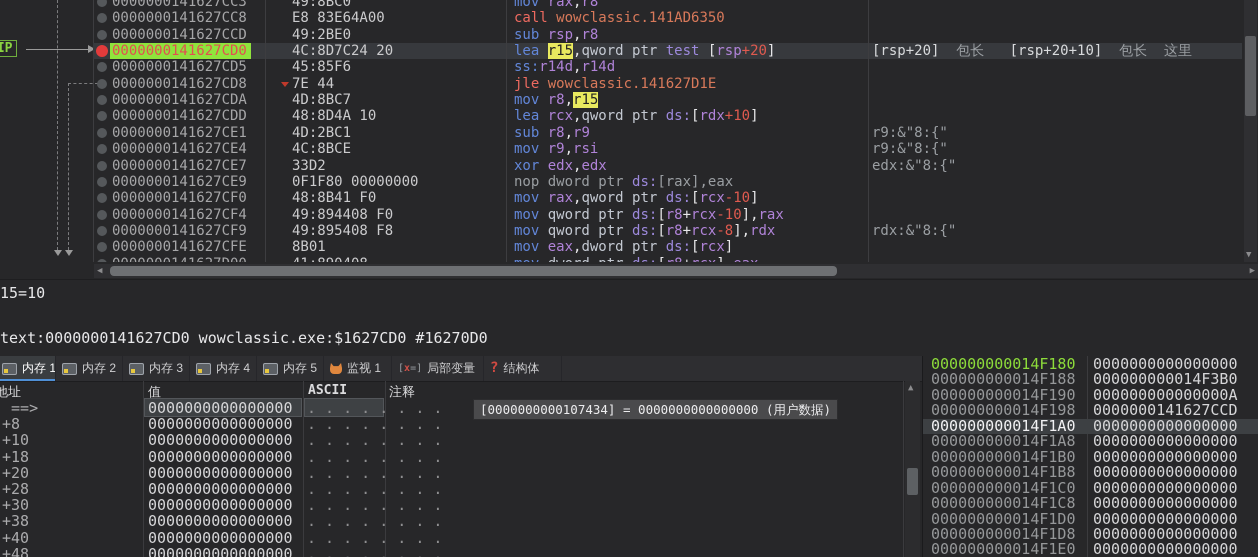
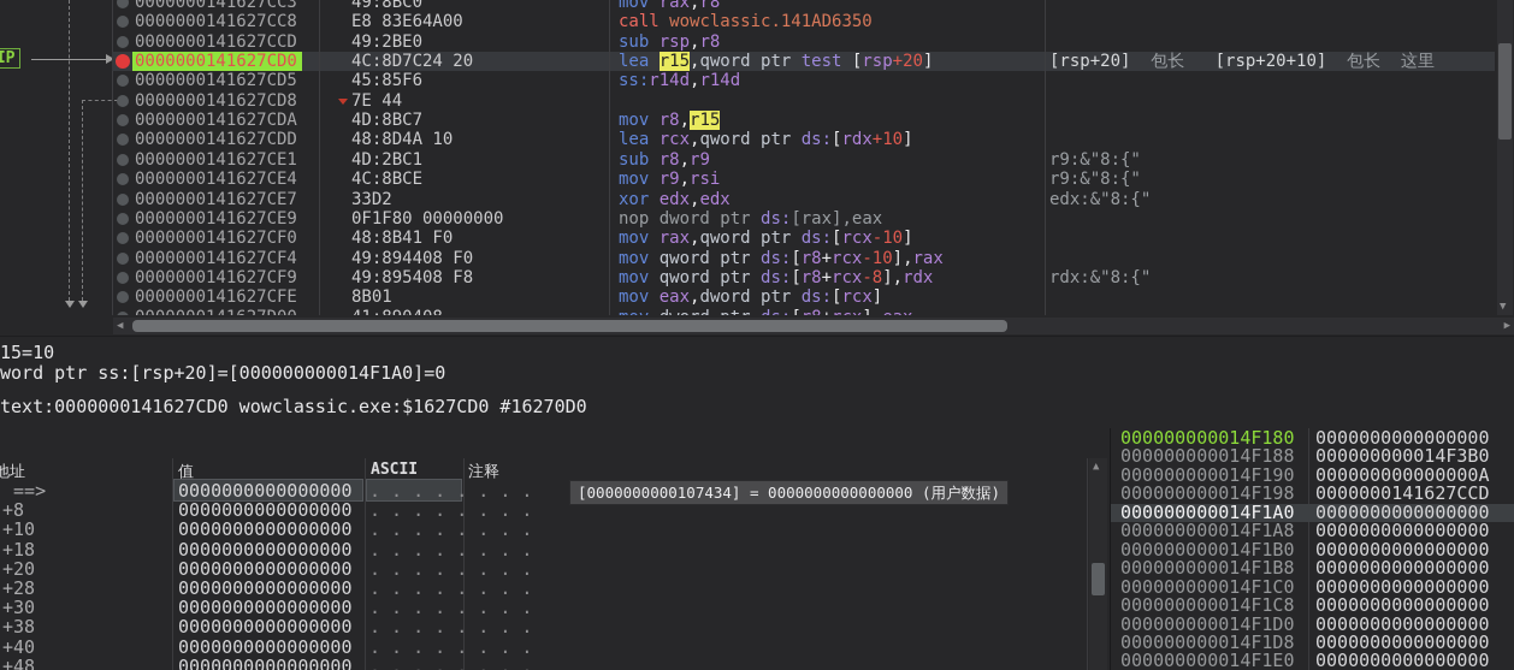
  0000000141627CC3
  49:8BC0
  mov rax,r8
  0000000141627CC8
  E8 83E64A00
  call wowclassic.141AD6350
  0000000141627CCD
  49:2BE0
  sub rsp,r8
  0000000141627CD0
  4C:8D7C24 20
  lea r15,qword ptr test [rsp+20]
  [rsp+20] 包长 [rsp+20+10] 包长 这里
  0000000141627CD5
  45:85F6
  ss:r14d,r14d
  0000000141627CD8
  7E 44
- jle wowclassic.141627D1E
  0000000141627CDA
  4D:8BC7
  mov r8,r15
  0000000141627CDD
  48:8D4A 10
  lea rcx,qword ptr ds:[rdx+10]
  0000000141627CE1
  4D:2BC1
  sub r8,r9
  r9:&"8:{"
  0000000141627CE4
  4C:8BCE
  mov r9,rsi
  r9:&"8:{"
  0000000141627CE7
  33D2
  xor edx,edx
  edx:&"8:{"
  0000000141627CE9
  0F1F80 00000000
  nop dword ptr ds:[rax],eax
  0000000141627CF0
  48:8B41 F0
  mov rax,qword ptr ds:[rcx-10]
  0000000141627CF4
  49:894408 F0
  mov qword ptr ds:[r8+rcx-10],rax
  0000000141627CF9
  49:895408 F8
  mov qword ptr ds:[r8+rcx-8],rdx
  rdx:&"8:{"
  0000000141627CFE
  8B01
  mov eax,dword ptr ds:[rcx]
  ▼
  ◀
  ▶
  15=10
+ word ptr ss:[rsp+20]=[000000000014F1A0]=0
  text:0000000141627CD0 wowclassic.exe:$1627CD0 #16270D0
- 内存 1
- 内存 2
- 内存 3
- 内存 4
- 内存 5
- 监视 1
- [x=]
- 局部变量
- ?
- 结构体
  地址
  值
  ASCII
  注释
  ==>
  0000000000000000
  . . . . . . . .
  +8
  0000000000000000
  . . . . . . . .
  +10
  0000000000000000
  . . . . . . . .
  +18
  0000000000000000
  . . . . . . . .
  +20
  0000000000000000
  . . . . . . . .
  +28
  0000000000000000
  . . . . . . . .
  +30
  0000000000000000
  . . . . . . . .
  +38
  0000000000000000
  . . . . . . . .
  +40
  0000000000000000
  . . . . . . . .
  +48
  0000000000000000
  . . . . . . . .
  ▲
  000000000014F180
  0000000000000000
  000000000014F188
  000000000014F3B0
  000000000014F190
  000000000000000A
  000000000014F198
  0000000141627CCD
  000000000014F1A0
  0000000000000000
  000000000014F1A8
  0000000000000000
  000000000014F1B0
  0000000000000000
  000000000014F1B8
  0000000000000000
  000000000014F1C0
  0000000000000000
  000000000014F1C8
  0000000000000000
  000000000014F1D0
  0000000000000000
  000000000014F1D8
  0000000000000000
  000000000014F1E0
  0000000000000000
  [0000000000107434] = 0000000000000000 (用户数据)
